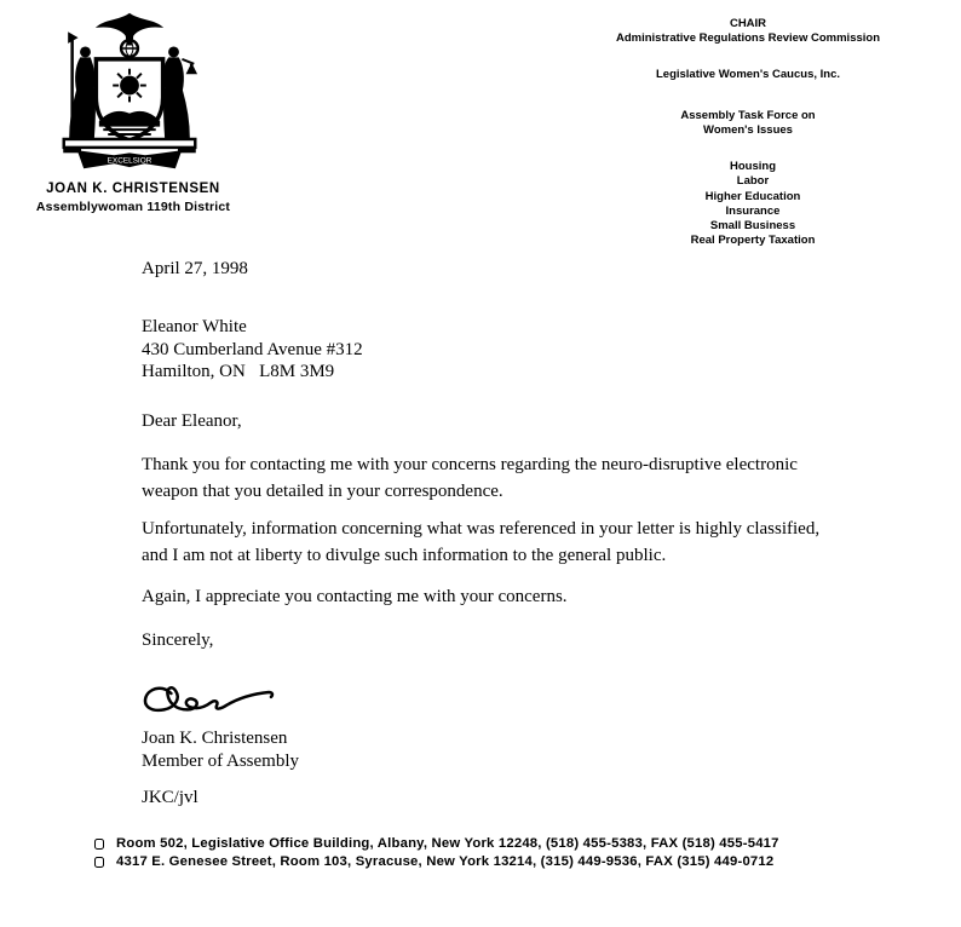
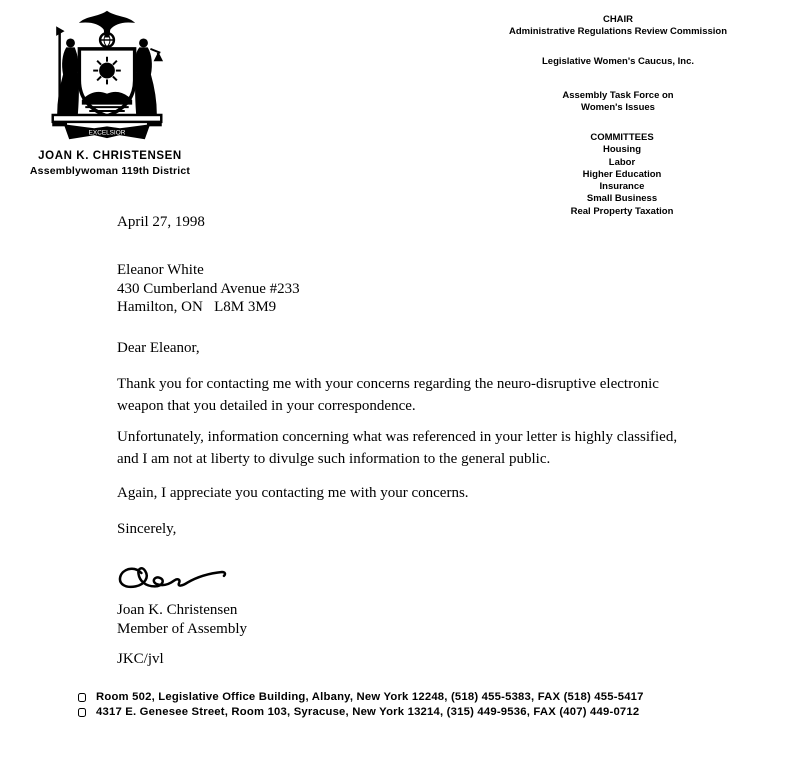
  JOAN K. CHRISTENSEN
  Assemblywoman 119th District
  CHAIR
  Administrative Regulations Review Commission
  Legislative Women's Caucus, Inc.
  Assembly Task Force on
  Women's Issues
+ COMMITTEES
  Housing
  Labor
  Higher Education
  Insurance
  Small Business
  Real Property Taxation
  April 27, 1998
  Eleanor White
- 430 Cumberland Avenue #312
+ 430 Cumberland Avenue #233
  Hamilton, ON L8M 3M9
  Dear Eleanor,
  Thank you for contacting me with your concerns regarding the neuro-disruptive electronic weapon that you detailed in your correspondence.
  Unfortunately, information concerning what was referenced in your letter is highly classified, and I am not at liberty to divulge such information to the general public.
  Again, I appreciate you contacting me with your concerns.
  Sincerely,
  Joan K. Christensen
  Member of Assembly
  JKC/jvl
  Room 502, Legislative Office Building, Albany, New York 12248, (518) 455-5383, FAX (518) 455-5417
- 4317 E. Genesee Street, Room 103, Syracuse, New York 13214, (315) 449-9536, FAX (315) 449-0712
+ 4317 E. Genesee Street, Room 103, Syracuse, New York 13214, (315) 449-9536, FAX (407) 449-0712
